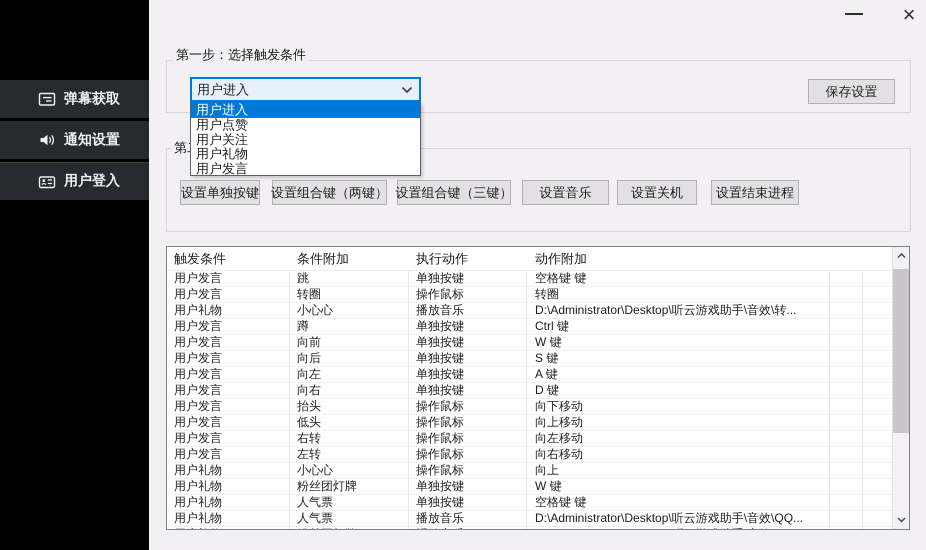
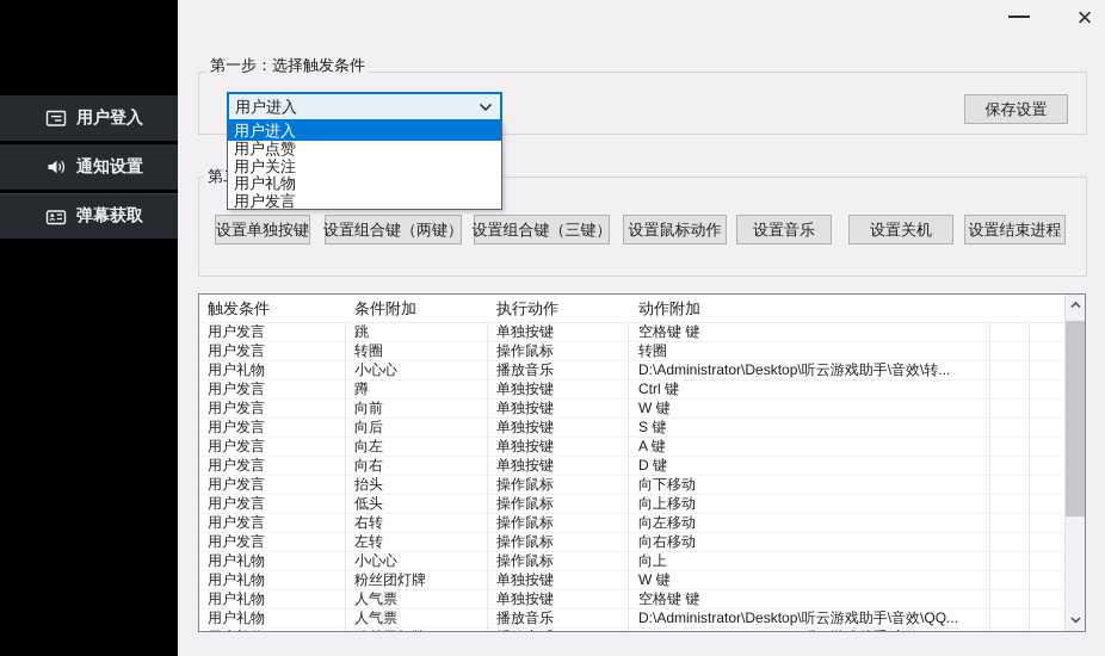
  ×
- 弹幕获取
+ 用户登入
  通知设置
- 用户登入
+ 弹幕获取
  第一步：选择触发条件
  保存设置
  设置单独按键
  设置组合键（两键）
  设置组合键（三键）
+ 设置鼠标动作
  设置音乐
  设置关机
  设置结束进程
  用户进入
  用户进入
  用户点赞
  用户关注
  用户礼物
  用户发言
  触发条件
  条件附加
  执行动作
  动作附加
  用户发言
  跳
  单独按键
  空格键 键
  用户发言
  转圈
  操作鼠标
  转圈
  用户礼物
  小心心
  播放音乐
  D:\Administrator\Desktop\听云游戏助手\音效\转...
  用户发言
  蹲
  单独按键
  Ctrl 键
  用户发言
  向前
  单独按键
  W 键
  用户发言
  向后
  单独按键
  S 键
  用户发言
  向左
  单独按键
  A 键
  用户发言
  向右
  单独按键
  D 键
  用户发言
  抬头
  操作鼠标
  向下移动
  用户发言
  低头
  操作鼠标
  向上移动
  用户发言
  右转
  操作鼠标
  向左移动
  用户发言
  左转
  操作鼠标
  向右移动
  用户礼物
  小心心
  操作鼠标
  向上
  用户礼物
  粉丝团灯牌
  单独按键
  W 键
  用户礼物
  人气票
  单独按键
  空格键 键
  用户礼物
  人气票
  播放音乐
  D:\Administrator\Desktop\听云游戏助手\音效\QQ...
